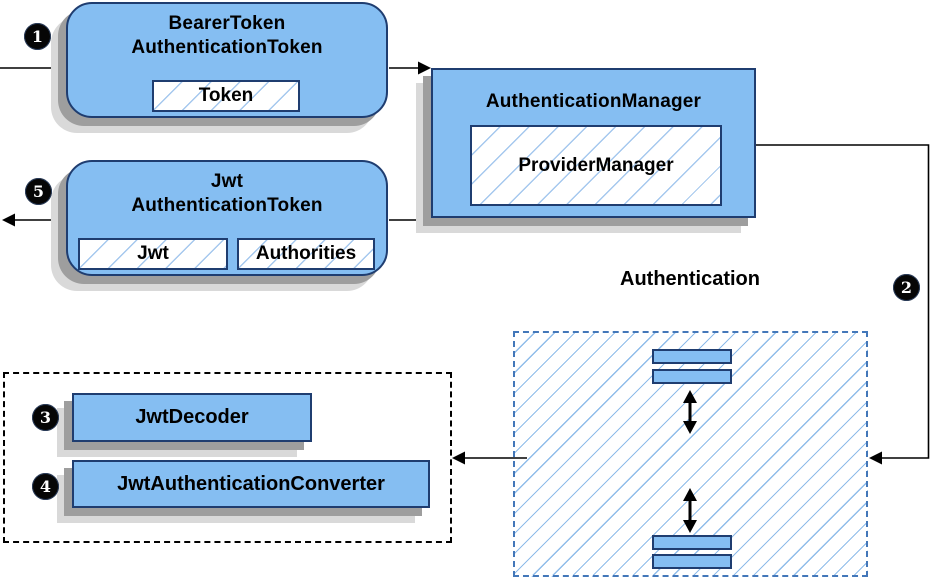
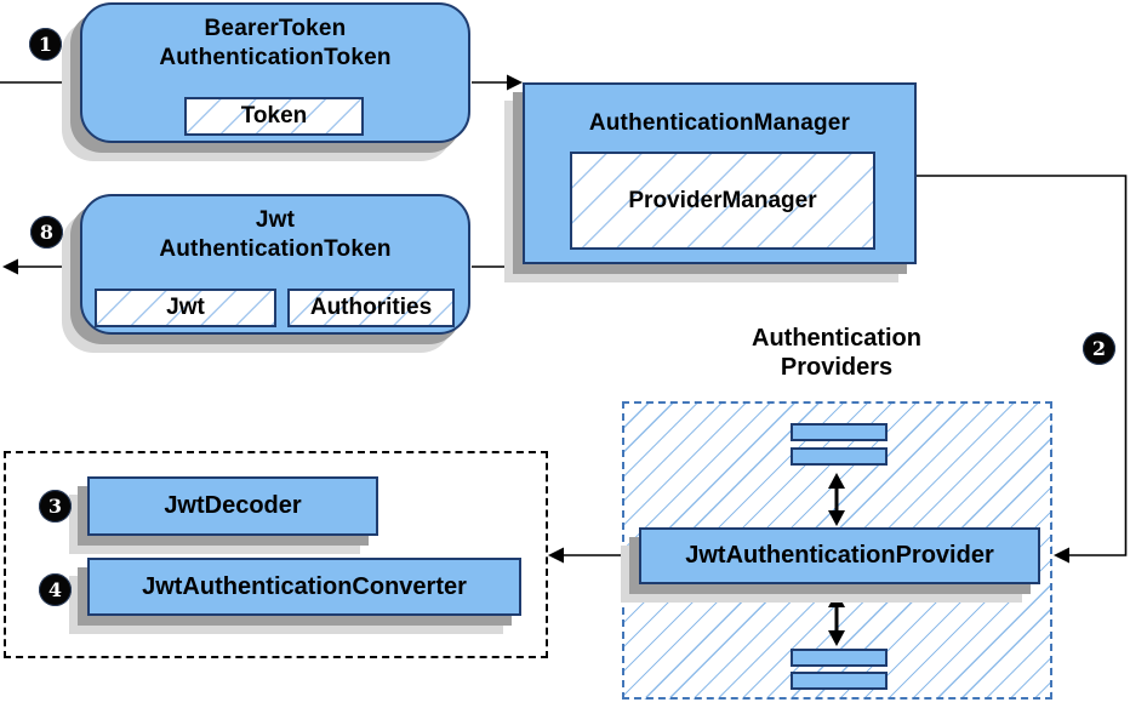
  BearerToken
  AuthenticationToken
  Token
  Jwt
  AuthenticationToken
  Jwt
  Authorities
  AuthenticationManager
  ProviderManager
  Authentication
+ Providers
+ JwtAuthenticationProvider
  JwtDecoder
  JwtAuthenticationConverter
  1
  2
  3
  4
- 5
+ 8
